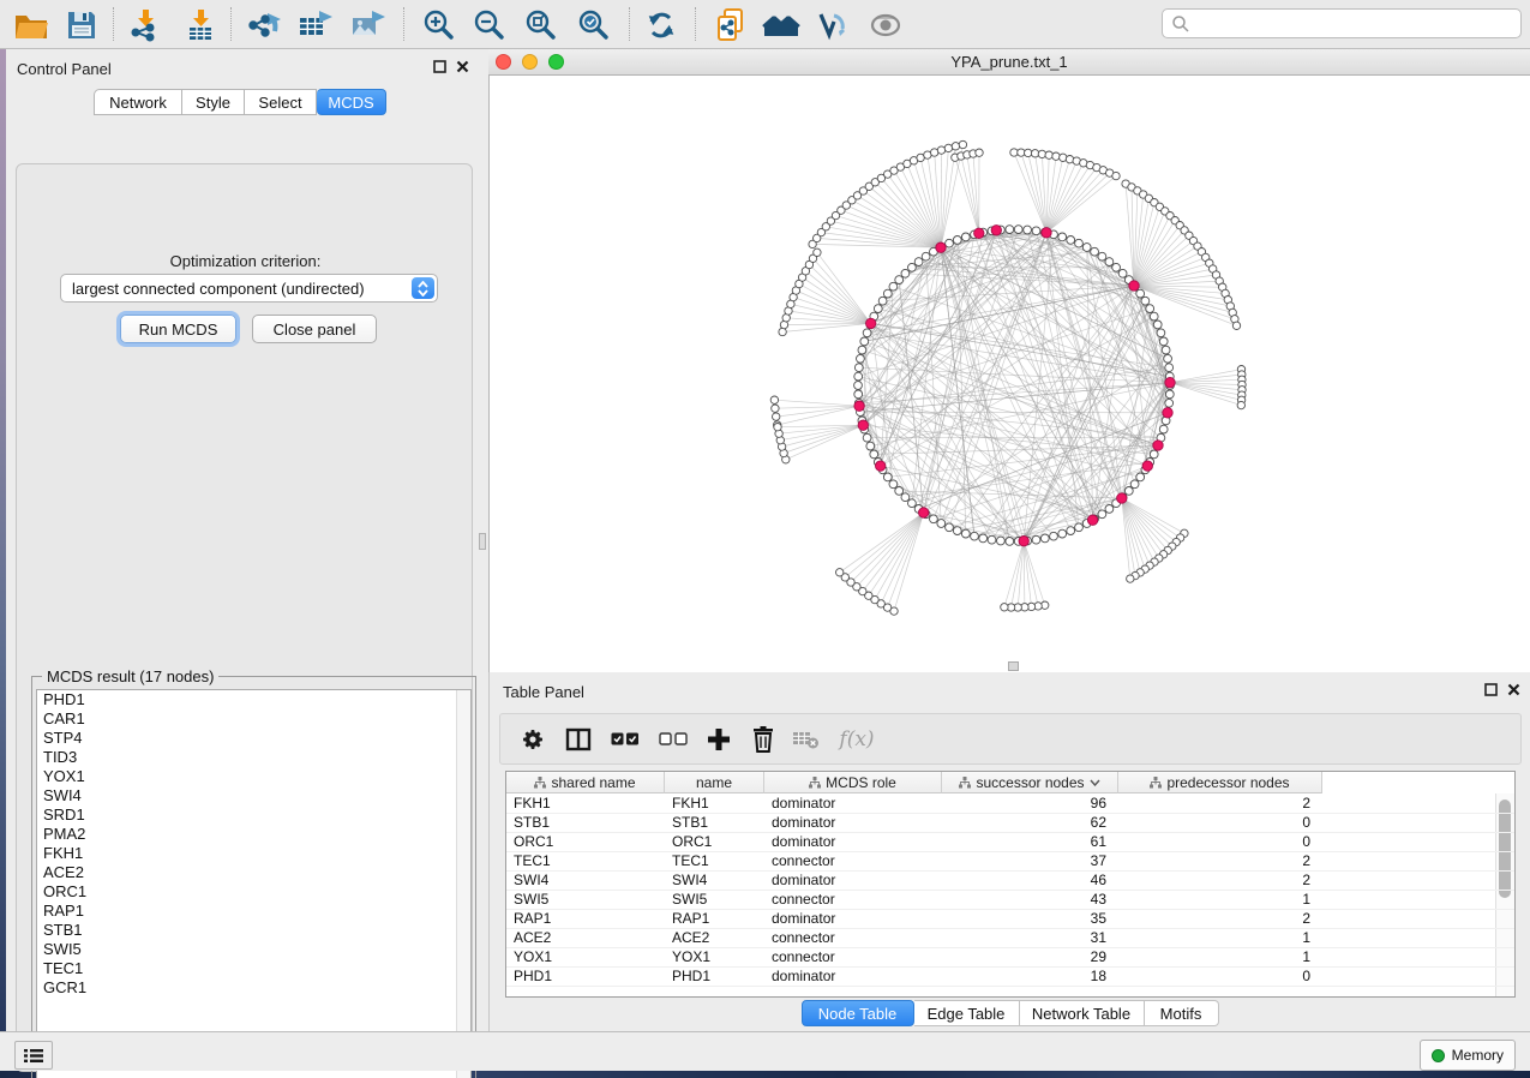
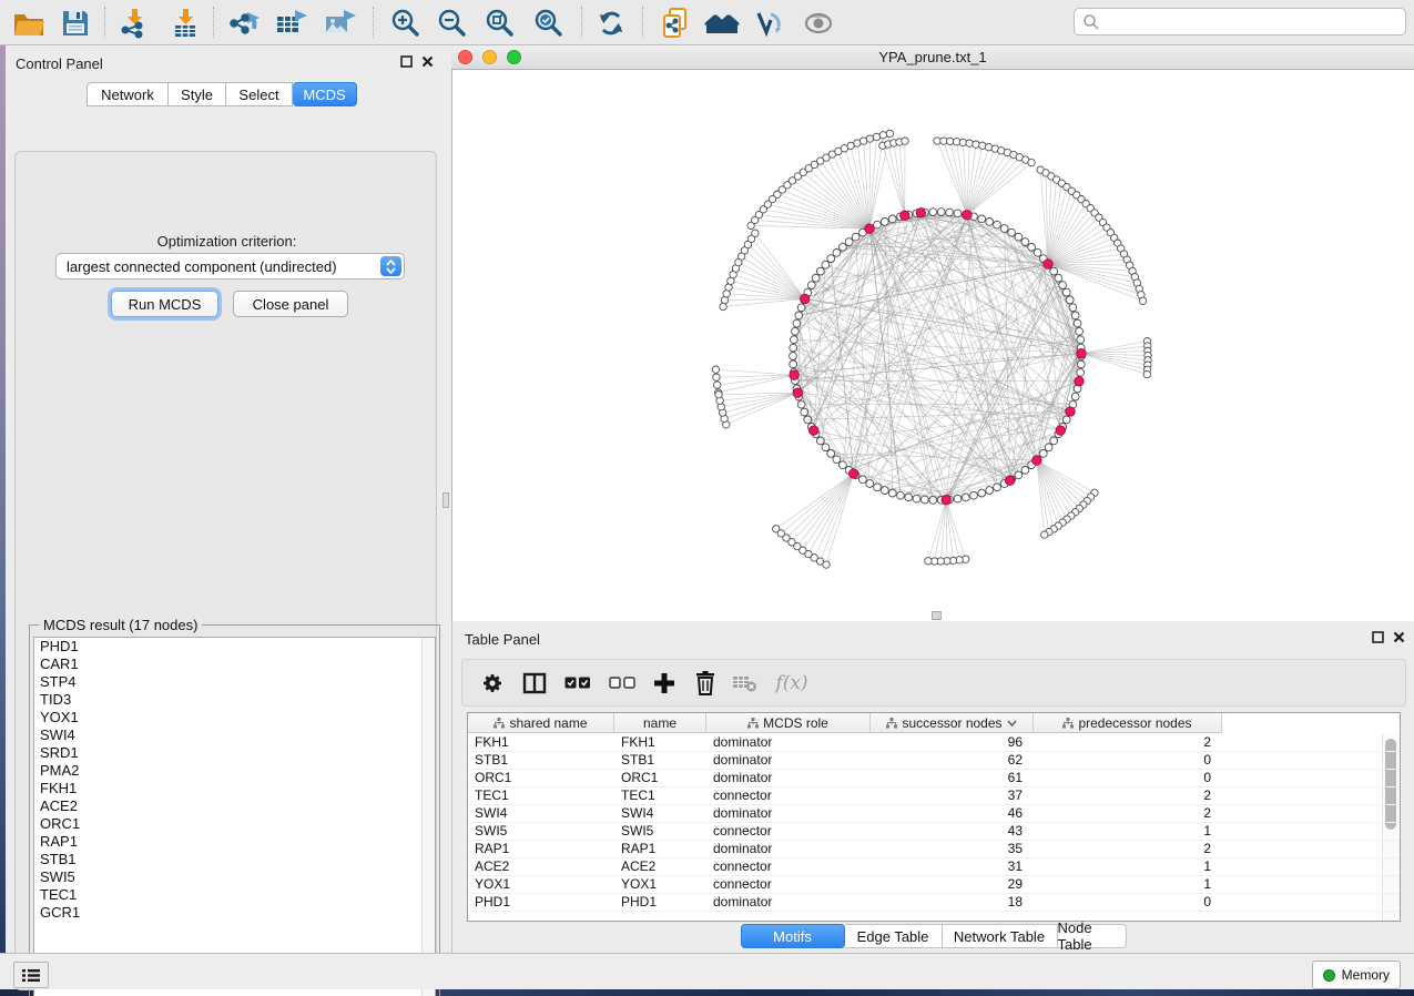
  Control Panel
  Network
  Style
  Select
  MCDS
  Optimization criterion:
  largest connected component (undirected)
  Run MCDS
  Close panel
  MCDS result (17 nodes)
  PHD1
  CAR1
  STP4
  TID3
  YOX1
  SWI4
  SRD1
  PMA2
  FKH1
  ACE2
  ORC1
  RAP1
  STB1
  SWI5
  TEC1
  GCR1
  YPA_prune.txt_1
  Table Panel
  f(x)
  shared name
  name
  MCDS role
  successor nodes
  predecessor nodes
  FKH1
  FKH1
  dominator
  96
  2
  STB1
  STB1
  dominator
  62
  0
  ORC1
  ORC1
  dominator
  61
  0
  TEC1
  TEC1
  connector
  37
  2
  SWI4
  SWI4
  dominator
  46
  2
  SWI5
  SWI5
  connector
  43
  1
  RAP1
  RAP1
  dominator
  35
  2
  ACE2
  ACE2
  connector
  31
  1
  YOX1
  YOX1
  connector
  29
  1
  PHD1
  PHD1
  dominator
  18
  0
- Node Table
+ Motifs
  Edge Table
  Network Table
- Motifs
+ Node Table
  Memory
